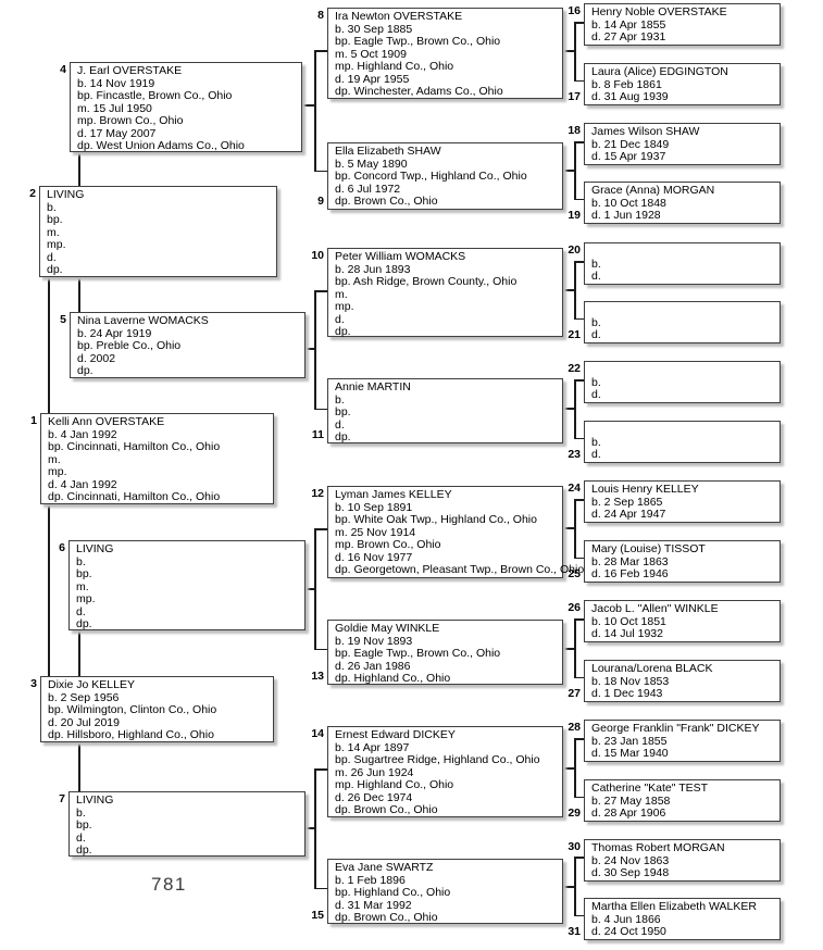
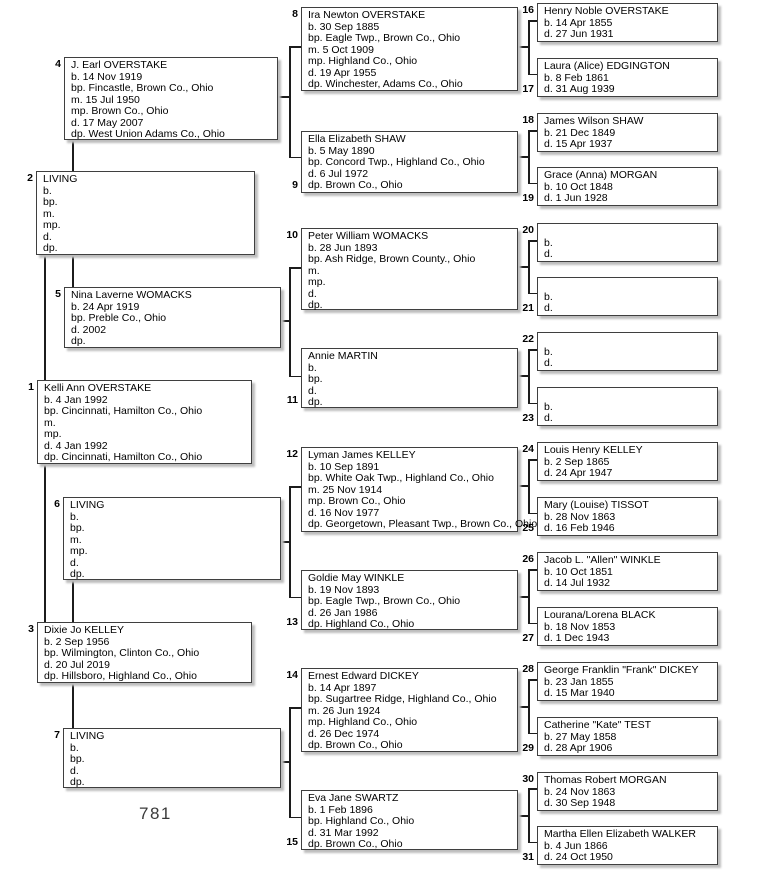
  781
  1
  Kelli Ann OVERSTAKE
  b. 4 Jan 1992
  bp. Cincinnati, Hamilton Co., Ohio
  m.
  mp.
  d. 4 Jan 1992
  dp. Cincinnati, Hamilton Co., Ohio
  2
  LIVING
  b.
  bp.
  m.
  mp.
  d.
  dp.
  3
  Dixie Jo KELLEY
  b. 2 Sep 1956
  bp. Wilmington, Clinton Co., Ohio
  d. 20 Jul 2019
  dp. Hillsboro, Highland Co., Ohio
  4
  J. Earl OVERSTAKE
  b. 14 Nov 1919
  bp. Fincastle, Brown Co., Ohio
  m. 15 Jul 1950
  mp. Brown Co., Ohio
  d. 17 May 2007
  dp. West Union Adams Co., Ohio
  5
  Nina Laverne WOMACKS
  b. 24 Apr 1919
  bp. Preble Co., Ohio
  d. 2002
  dp.
  6
  LIVING
  b.
  bp.
  m.
  mp.
  d.
  dp.
  7
  LIVING
  b.
  bp.
  d.
  dp.
  8
  Ira Newton OVERSTAKE
  b. 30 Sep 1885
  bp. Eagle Twp., Brown Co., Ohio
  m. 5 Oct 1909
  mp. Highland Co., Ohio
  d. 19 Apr 1955
  dp. Winchester, Adams Co., Ohio
  9
  Ella Elizabeth SHAW
  b. 5 May 1890
  bp. Concord Twp., Highland Co., Ohio
  d. 6 Jul 1972
  dp. Brown Co., Ohio
  10
  Peter William WOMACKS
  b. 28 Jun 1893
  bp. Ash Ridge, Brown County., Ohio
  m.
  mp.
  d.
  dp.
  11
  Annie MARTIN
  b.
  bp.
  d.
  dp.
  12
  Lyman James KELLEY
  b. 10 Sep 1891
  bp. White Oak Twp., Highland Co., Ohio
  m. 25 Nov 1914
  mp. Brown Co., Ohio
  d. 16 Nov 1977
  dp. Georgetown, Pleasant Twp., Brown Co., Oo
  13
  Goldie May WINKLE
  b. 19 Nov 1893
  bp. Eagle Twp., Brown Co., Ohio
  d. 26 Jan 1986
  dp. Highland Co., Ohio
  14
  Ernest Edward DICKEY
  b. 14 Apr 1897
  bp. Sugartree Ridge, Highland Co., Ohio
  m. 26 Jun 1924
  mp. Highland Co., Ohio
  d. 26 Dec 1974
  dp. Brown Co., Ohio
  15
  Eva Jane SWARTZ
  b. 1 Feb 1896
  bp. Highland Co., Ohio
  d. 31 Mar 1992
  dp. Brown Co., Ohio
  16
  Henry Noble OVERSTAKE
  b. 14 Apr 1855
- d. 27 Apr 1931
+ d. 27 Jun 1931
  17
  Laura (Alice) EDGINGTON
  b. 8 Feb 1861
  d. 31 Aug 1939
  18
  James Wilson SHAW
  b. 21 Dec 1849
  d. 15 Apr 1937
  19
  Grace (Anna) MORGAN
  b. 10 Oct 1848
  d. 1 Jun 1928
  20
  b.
  d.
  21
  b.
  d.
  22
  b.
  d.
  23
  b.
  d.
  24
  Louis Henry KELLEY
  b. 2 Sep 1865
  d. 24 Apr 1947
  25
  Mary (Louise) TISSOT
- b. 28 Mar 1863
+ b. 28 Nov 1863
  d. 16 Feb 1946
  26
  Jacob L. "Allen" WINKLE
  b. 10 Oct 1851
  d. 14 Jul 1932
  27
  Lourana/Lorena BLACK
  b. 18 Nov 1853
  d. 1 Dec 1943
  28
  George Franklin "Frank" DICKEY
  b. 23 Jan 1855
  d. 15 Mar 1940
  29
  Catherine "Kate" TEST
  b. 27 May 1858
  d. 28 Apr 1906
  30
  Thomas Robert MORGAN
  b. 24 Nov 1863
  d. 30 Sep 1948
  31
  Martha Ellen Elizabeth WALKER
  b. 4 Jun 1866
  d. 24 Oct 1950
